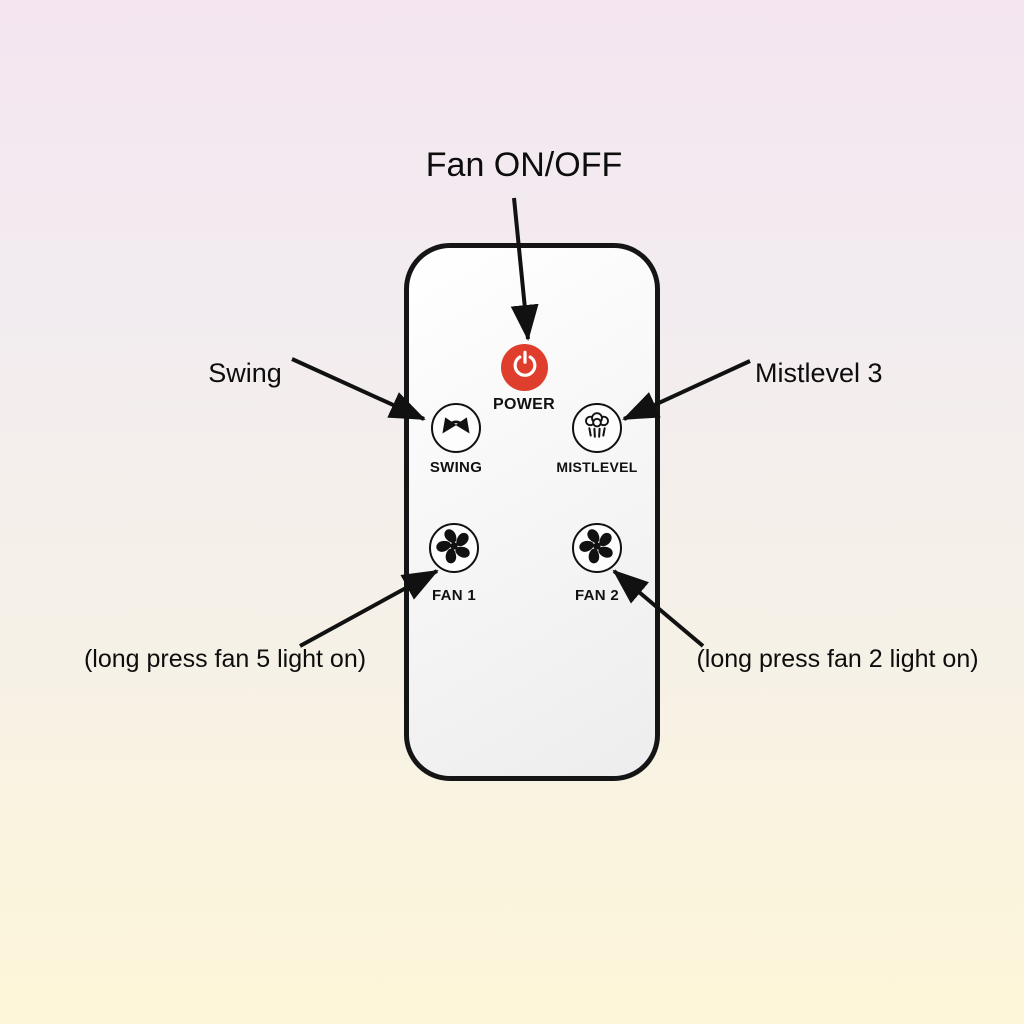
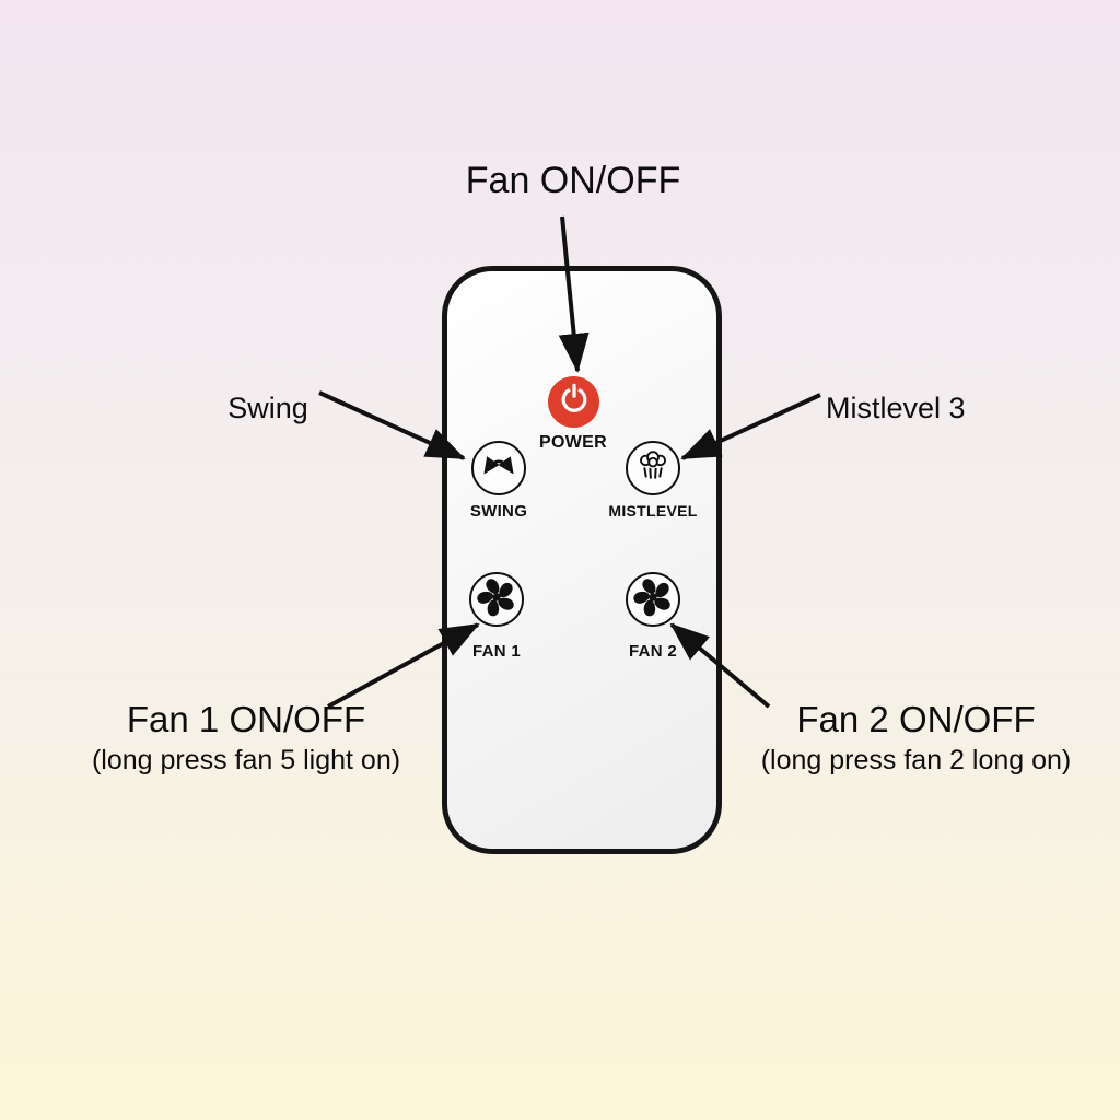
  Fan ON/OFF
  Swing
  Mistlevel 3
+ Fan 1 ON/OFF
  (long press fan 5 light on)
+ Fan 2 ON/OFF
- (long press fan 2 light on)
+ (long press fan 2 long on)
  POWER
  SWING
  MISTLEVEL
  FAN 1
  FAN 2
